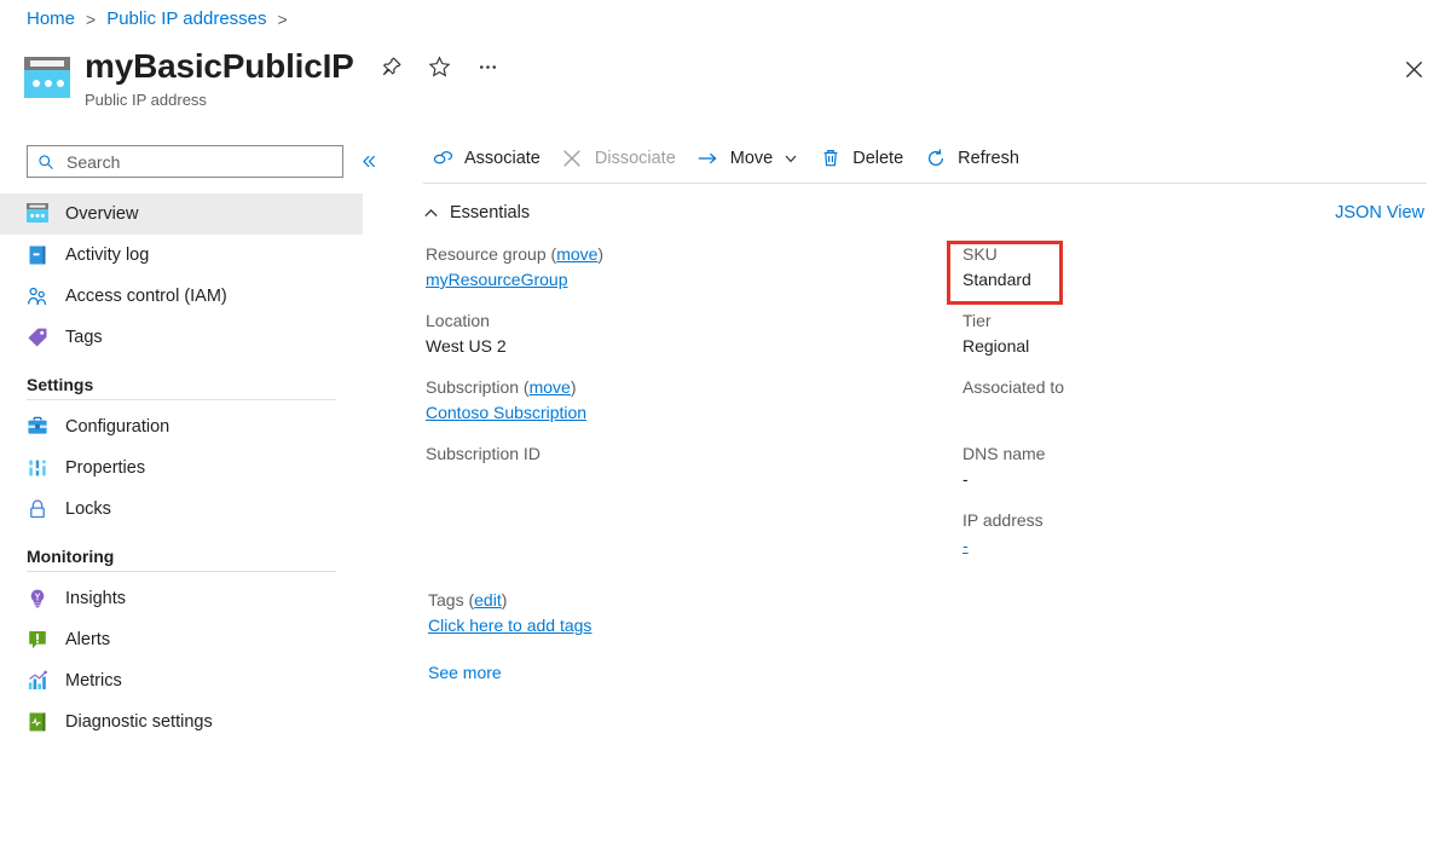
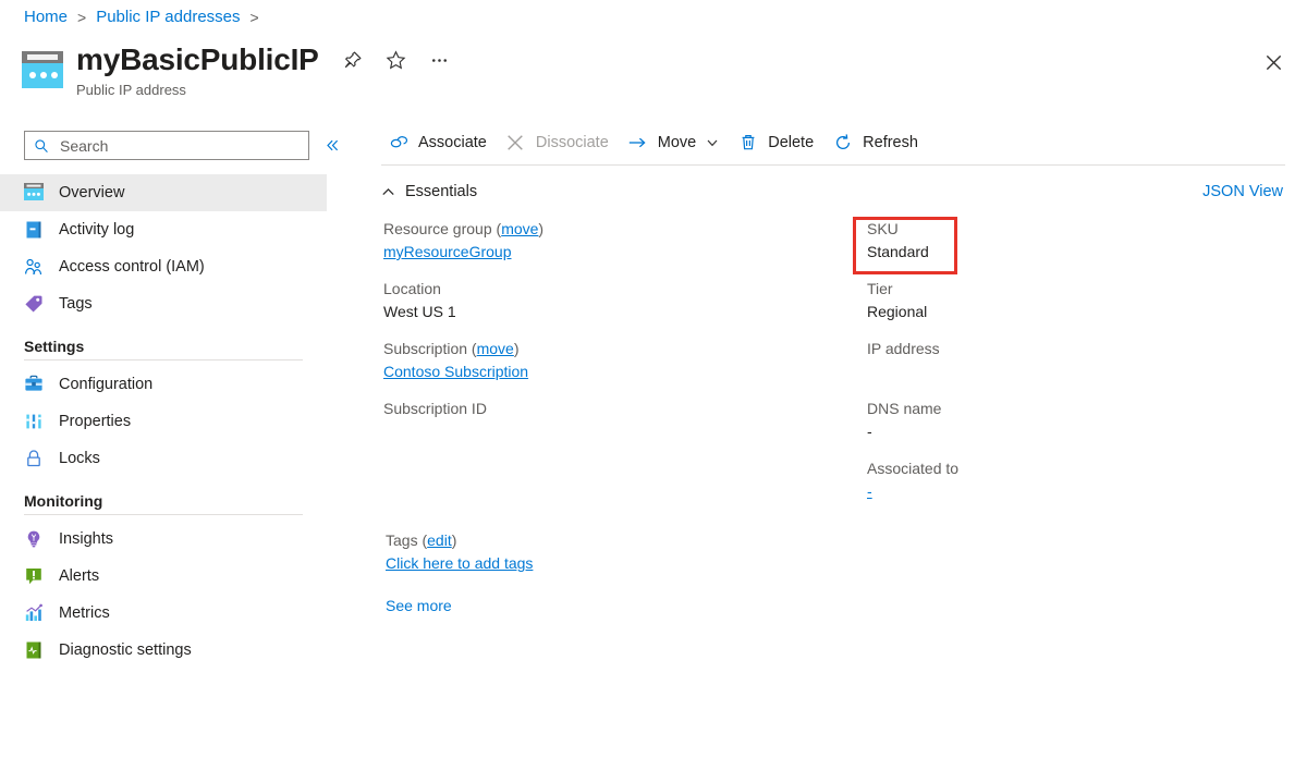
  Home
  >
  Public IP addresses
  >
  myBasicPublicIP
  Public IP address
  Search
  Overview
  Activity log
  Access control (IAM)
  Tags
  Settings
  Configuration
  Properties
  Locks
  Monitoring
  Insights
  Alerts
  Metrics
  Diagnostic settings
  Associate
  Dissociate
  Move
  Delete
  Refresh
  Essentials
  JSON View
  Resource group (move)
  myResourceGroup
  Location
- West US 2
+ West US 1
  Subscription (move)
  Contoso Subscription
  Subscription ID
  Tags (edit)
  Click here to add tags
  See more
  SKU
  Standard
  Tier
  Regional
- Associated to
+ IP address
  DNS name
  -
- IP address
+ Associated to
  -
